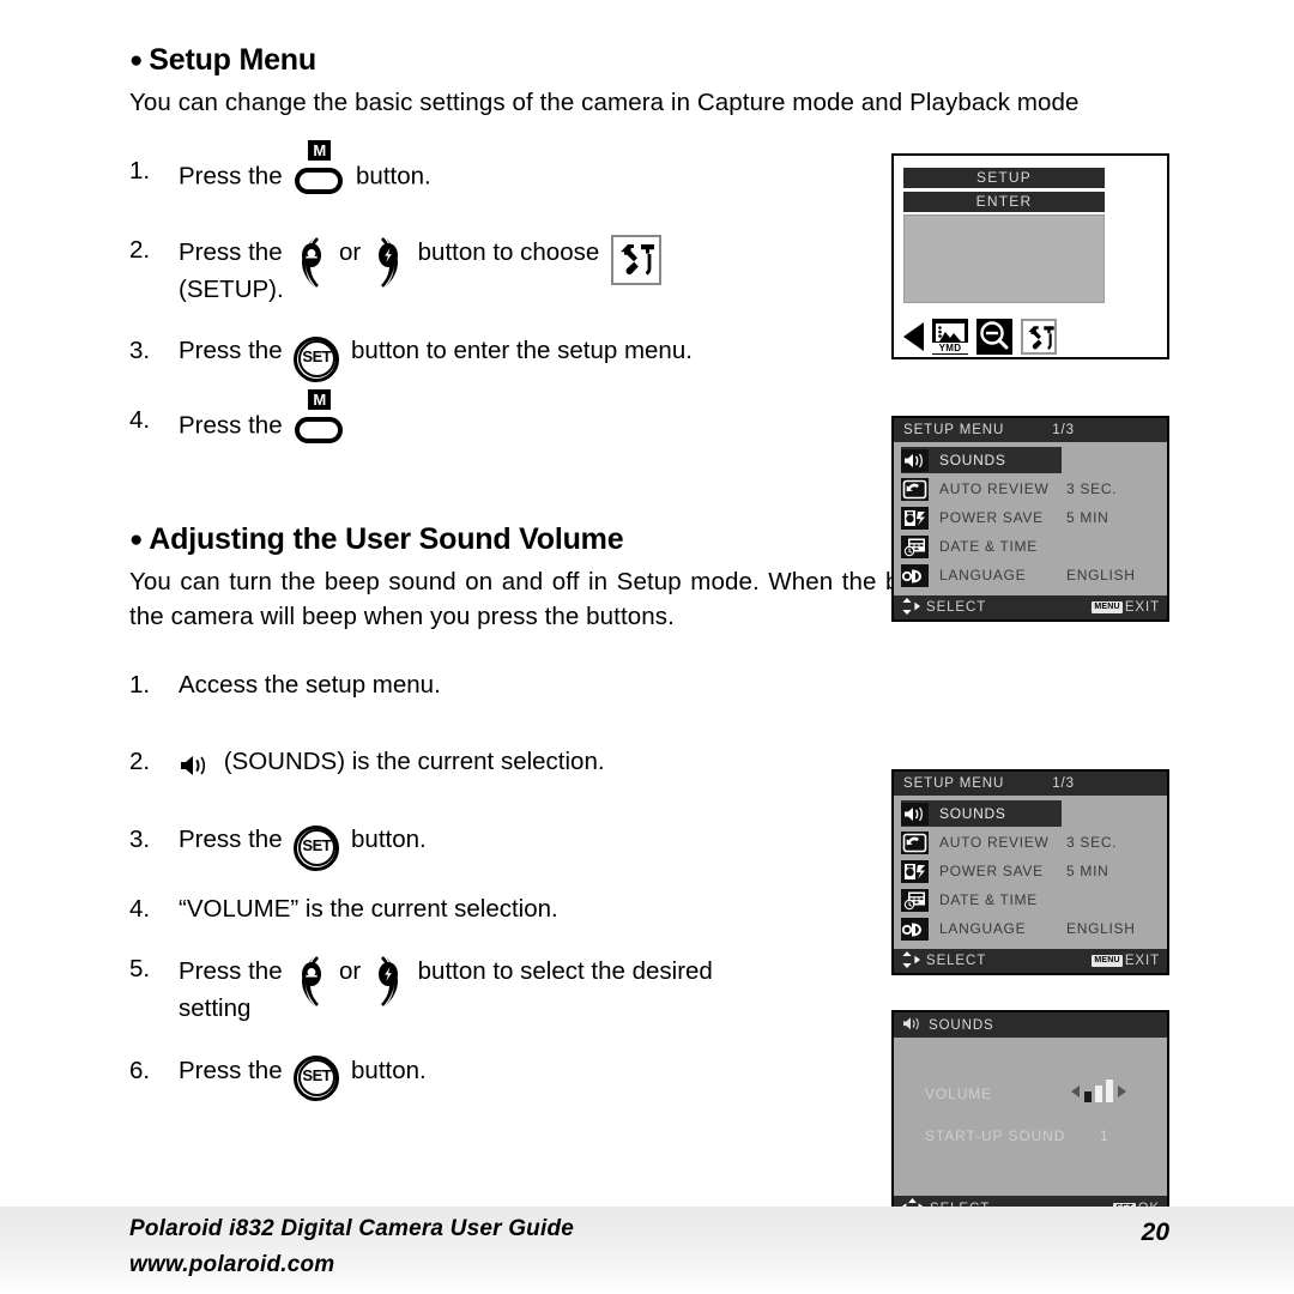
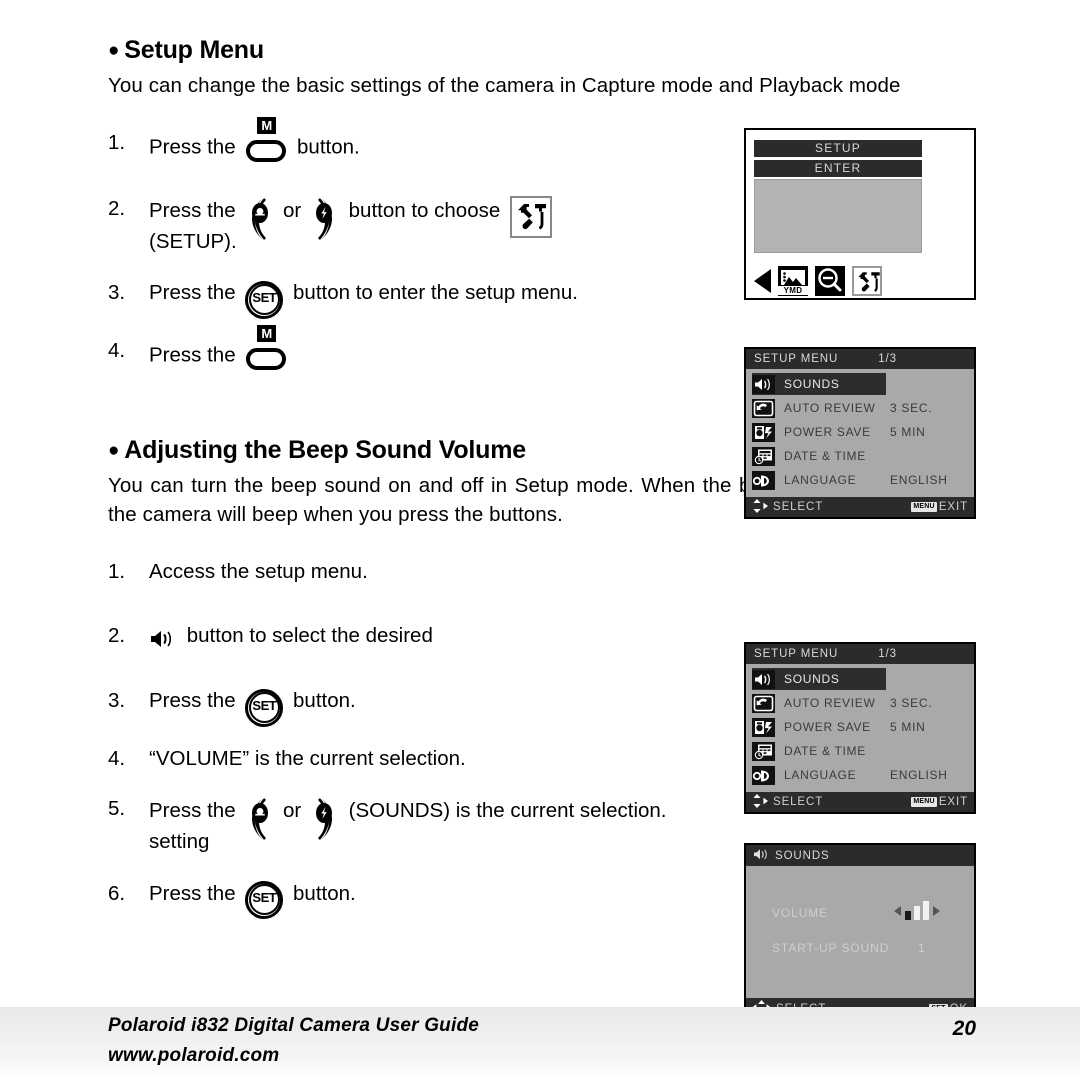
  ● Setup Menu
  You can change the basic settings of the camera in Capture mode and Playback mode
  1.
  Press the
  M
  button.
  2.
  Press the or button to choose
  (SETUP).
  3.
  Press the
  SET
  button to enter the setup menu.
  4.
  Press the
  M
- ● Adjusting the User Sound Volume
+ ● Adjusting the Beep Sound Volume
  You can turn the beep sound on and off in Setup mode. When the the camera will beep when you press the buttons.
  1.
  Access the setup menu.
  2.
- (SOUNDS) is the current selection.
+ button to select the desired
  3.
  Press the
  SET
  button.
  4.
  “VOLUME” is the current selection.
  5.
- Press the or button to select the desired
+ Press the or (SOUNDS) is the current selection.
  setting
  6.
  Press the
  SET
  button.
  SETUP
  ENTER
  YMD
  SETUP MENU
  1/3
  SOUNDS
  AUTO REVIEW
  3 SEC.
  POWER SAVE
  5 MIN
  DATE & TIME
  LANGUAGE
  ENGLISH
  SELECT
  EXIT
  SETUP MENU
  1/3
  SOUNDS
  AUTO REVIEW
  3 SEC.
  POWER SAVE
  5 MIN
  DATE & TIME
  LANGUAGE
  ENGLISH
  SELECT
  EXIT
  SOUNDS
  VOLUME
  START-UP SOUND
  1
  Polaroid i832 Digital Camera User Guide
  www.polaroid.com
  20
